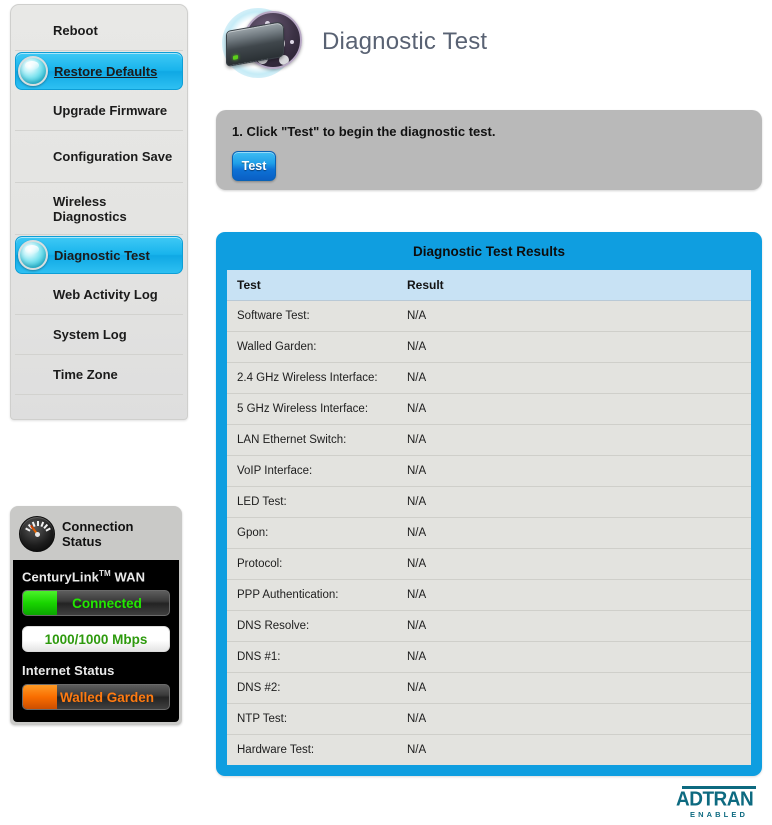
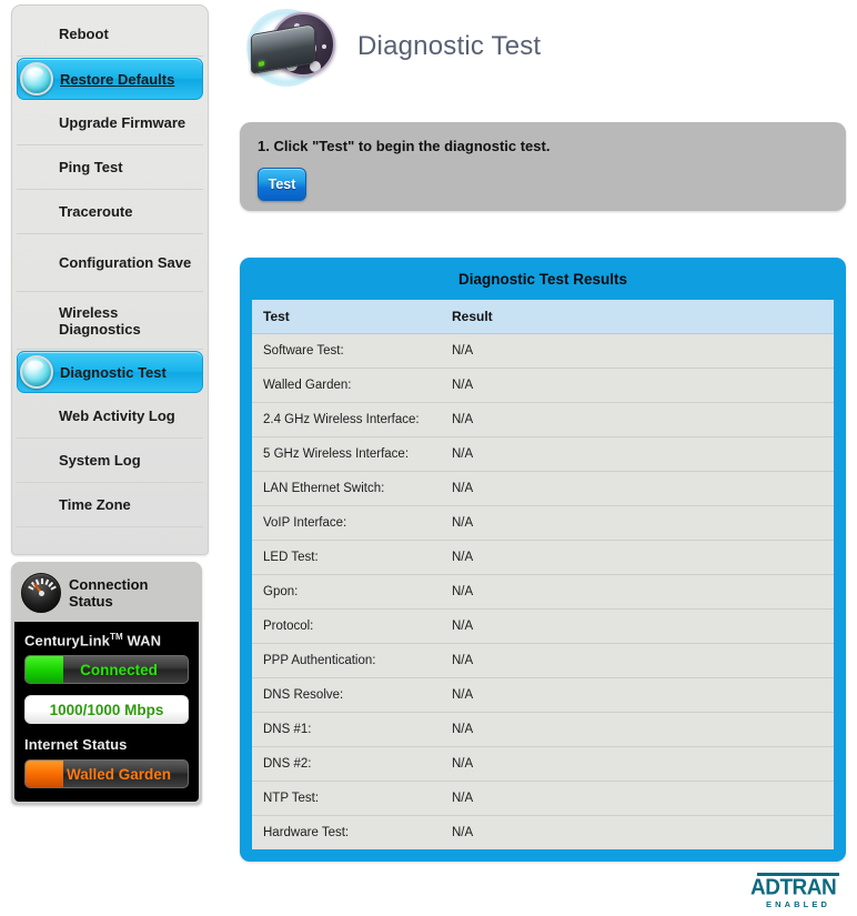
  Reboot
  Restore Defaults
  Upgrade Firmware
+ Ping Test
+ Traceroute
  Configuration Save
  Wireless Diagnostics
  Diagnostic Test
  Web Activity Log
  System Log
  Time Zone
  Connection Status
  CenturyLinkTM WAN
  Connected
  1000/1000 Mbps
  Internet Status
  Walled Garden
  Diagnostic Test
  1. Click "Test" to begin the diagnostic test.
  Test
  Diagnostic Test Results
  Test	Result
  Software Test:	N/A
  Walled Garden:	N/A
  2.4 GHz Wireless Interface:	N/A
  5 GHz Wireless Interface:	N/A
  LAN Ethernet Switch:	N/A
  VoIP Interface:	N/A
  LED Test:	N/A
  Gpon:	N/A
  Protocol:	N/A
  PPP Authentication:	N/A
  DNS Resolve:	N/A
  DNS #1:	N/A
  DNS #2:	N/A
  NTP Test:	N/A
  Hardware Test:	N/A
  ADTRAN
  ENABLED
